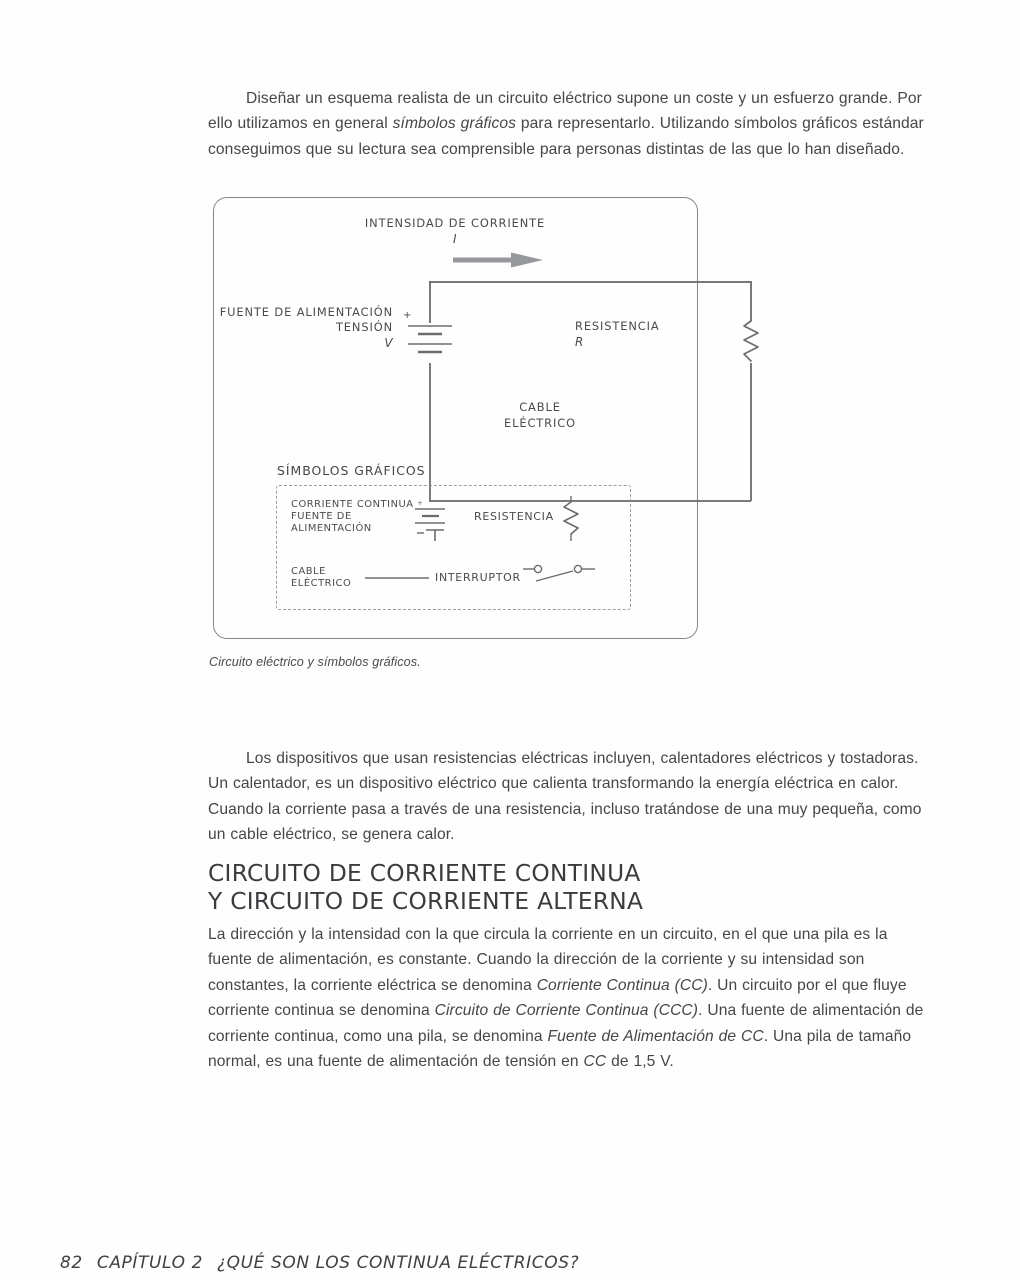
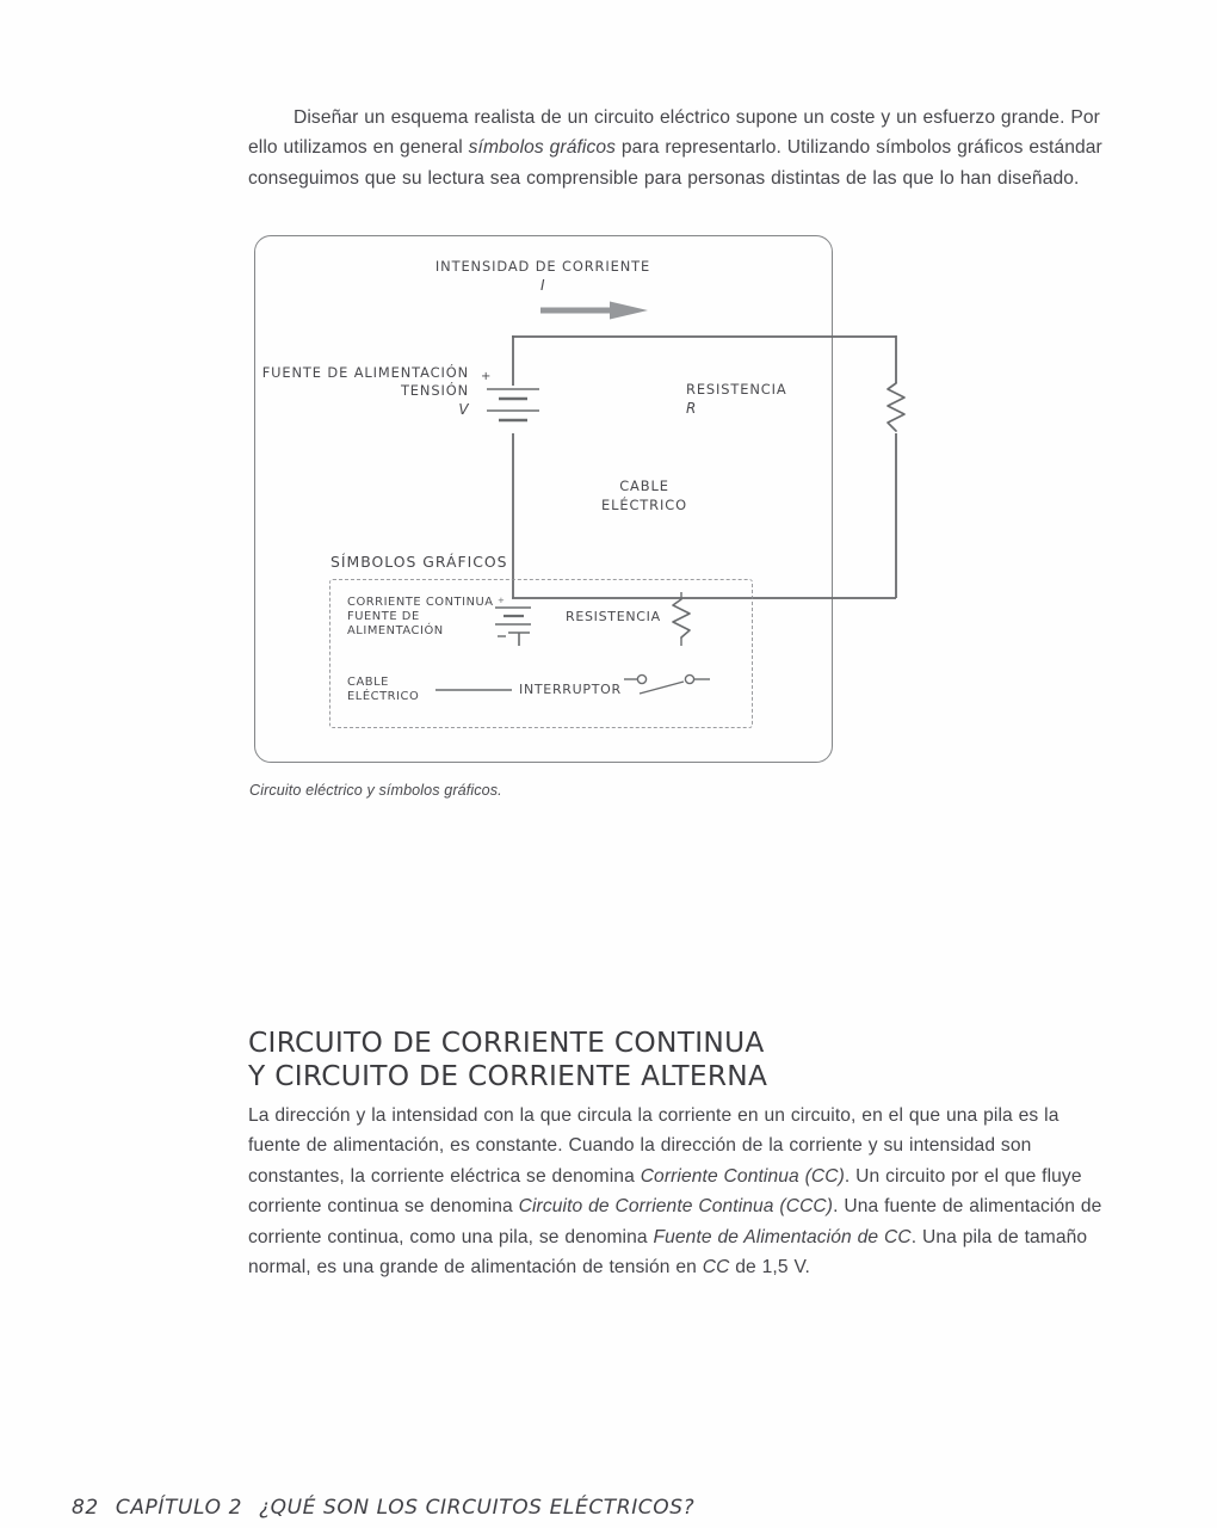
  Diseñar un esquema realista de un circuito eléctrico supone un coste y un esfuerzo grande. Por ello utilizamos en general símbolos gráficos para representarlo. Utilizando símbolos gráficos estándar conseguimos que su lectura sea comprensible para personas distintas de las que lo han diseñado.
  INTENSIDAD DE CORRIENTE
  I
  +
  FUENTE DE ALIMENTACIÓN
  TENSIÓN
  V
  RESISTENCIA
  R
  CABLE
  ELÉCTRICO
  SÍMBOLOS GRÁFICOS
  CORRIENTE CONTINUA
  FUENTE DE
  ALIMENTACIÓN
  +
  RESISTENCIA
  CABLE
  ELÉCTRICO
  INTERRUPTOR
  Circuito eléctrico y símbolos gráficos.
- Los dispositivos que usan resistencias eléctricas incluyen, calentadores eléctricos y tostadoras. Un calentador, es un dispositivo eléctrico que calienta transformando la energía eléctrica en calor. Cuando la corriente pasa a través de una resistencia, incluso tratándose de una muy pequeña, como un cable eléctrico, se genera calor.
  CIRCUITO DE CORRIENTE CONTINUA
  Y CIRCUITO DE CORRIENTE ALTERNA
- La dirección y la intensidad con la que circula la corriente en un circuito, en el que una pila es la fuente de alimentación, es constante. Cuando la dirección de la corriente y su intensidad son constantes, la corriente eléctrica se denomina Corriente Continua (CC). Un circuito por el que fluye corriente continua se denomina Circuito de Corriente Continua (CCC). Una fuente de alimentación de corriente continua, como una pila, se denomina Fuente de Alimentación de CC. Una pila de tamaño normal, es una fuente de alimentación de tensión en CC de 1,5 V.
+ La dirección y la intensidad con la que circula la corriente en un circuito, en el que una pila es la fuente de alimentación, es constante. Cuando la dirección de la corriente y su intensidad son constantes, la corriente eléctrica se denomina Corriente Continua (CC). Un circuito por el que fluye corriente continua se denomina Circuito de Corriente Continua (CCC). Una fuente de alimentación de corriente continua, como una pila, se denomina Fuente de Alimentación de CC. Una pila de tamaño normal, es una grande de alimentación de tensión en CC de 1,5 V.
- 82 CAPÍTULO 2 ¿QUÉ SON LOS CONTINUA ELÉCTRICOS?
+ 82 CAPÍTULO 2 ¿QUÉ SON LOS CIRCUITOS ELÉCTRICOS?
